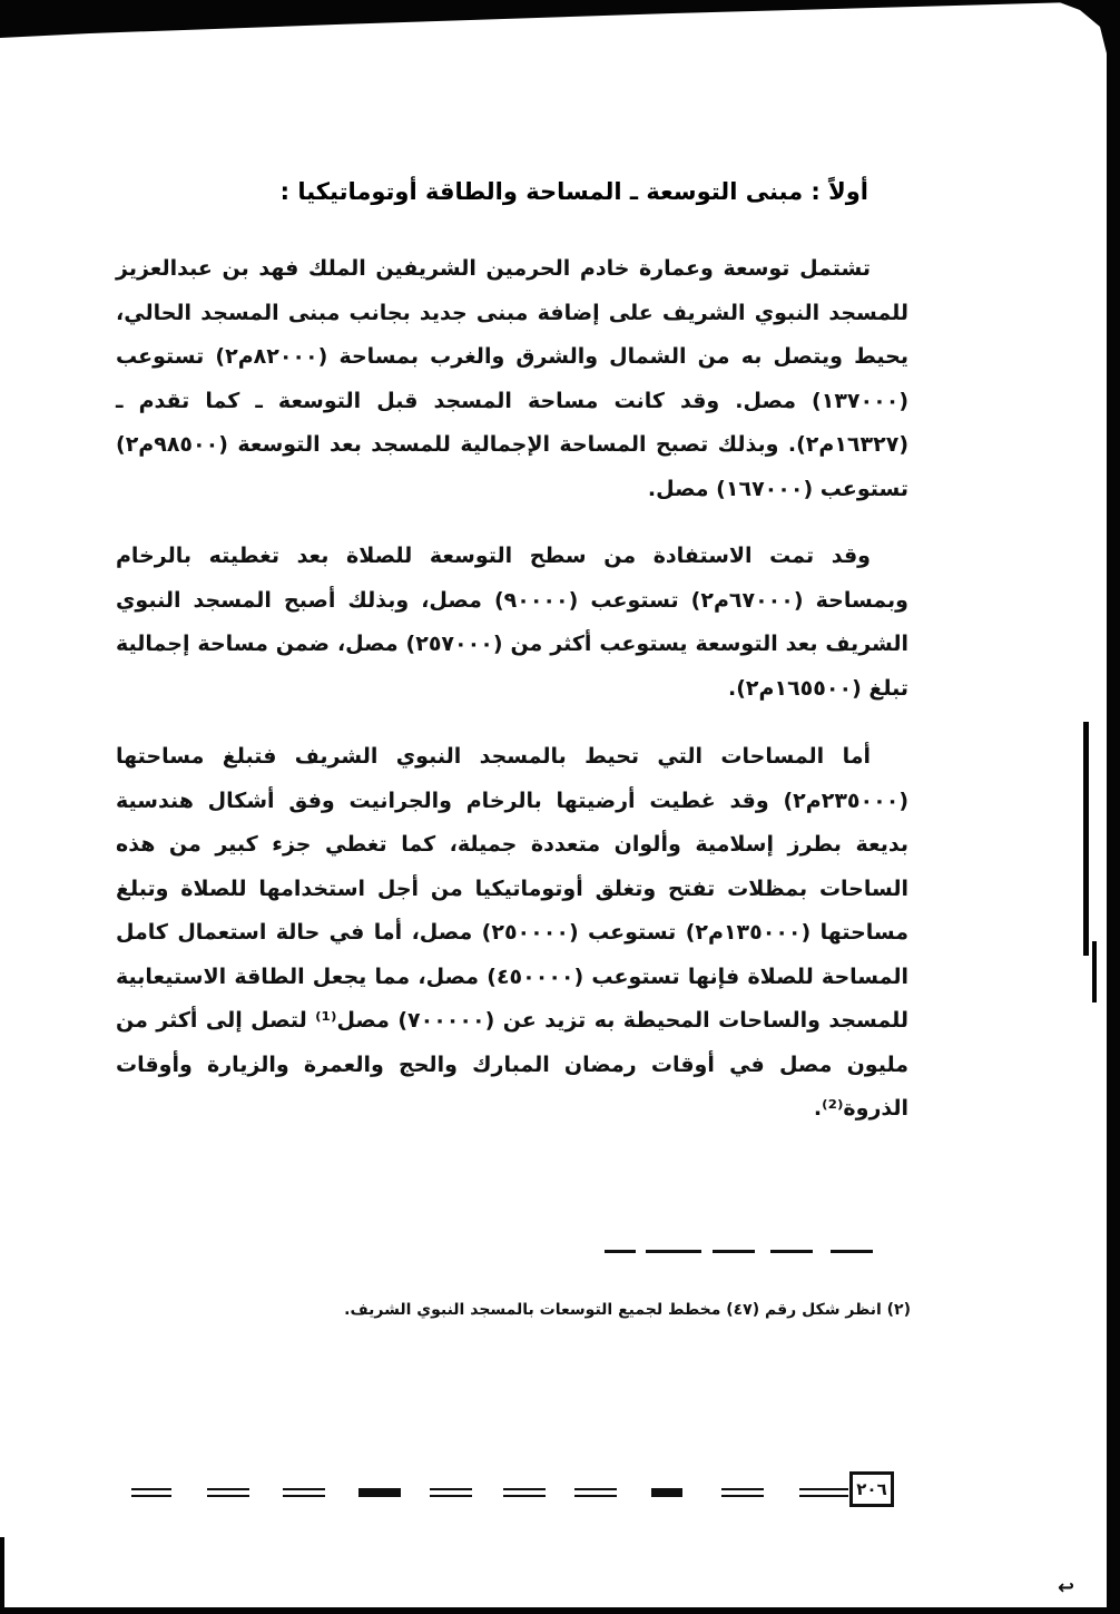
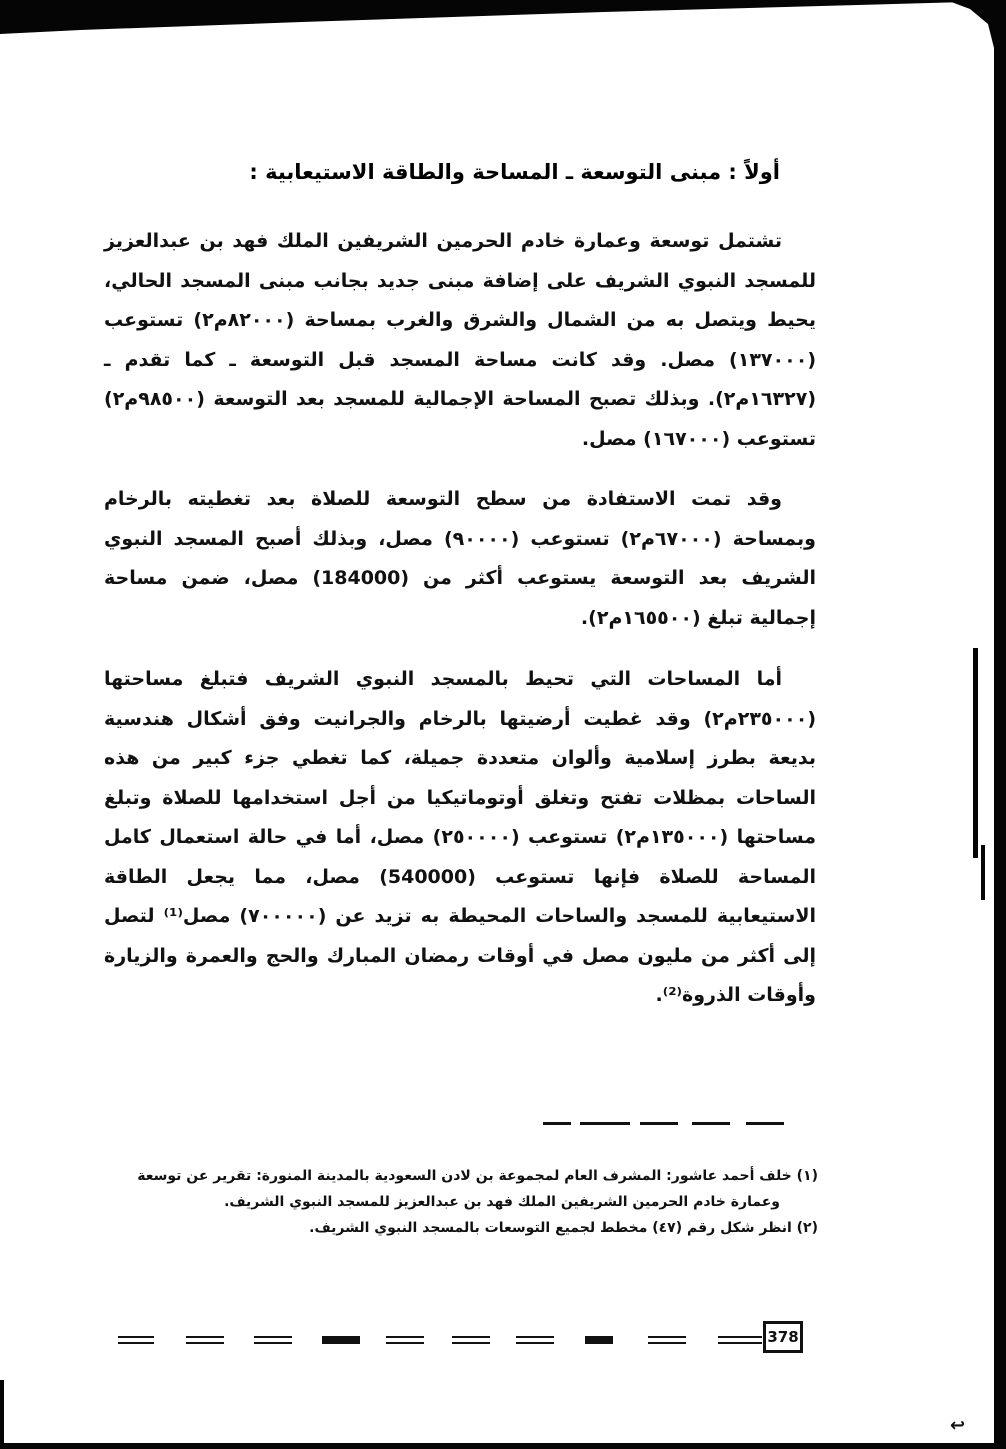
- أولاً : مبنى التوسعة ـ المساحة والطاقة أوتوماتيكيا :
+ أولاً : مبنى التوسعة ـ المساحة والطاقة الاستيعابية :
  تشتمل توسعة وعمارة خادم الحرمين الشريفين الملك فهد بن عبدالعزيز للمسجد النبوي الشريف على إضافة مبنى جديد بجانب مبنى المسجد الحالي، يحيط ويتصل به من الشمال والشرق والغرب بمساحة (٨٢٠٠٠م٢) تستوعب (١٣٧٠٠٠) مصل. وقد كانت مساحة المسجد قبل التوسعة ـ كما تقدم ـ (١٦٣٢٧م٢). وبذلك تصبح المساحة الإجمالية للمسجد بعد التوسعة (٩٨٥٠٠م٢) تستوعب (١٦٧٠٠٠) مصل.
- وقد تمت الاستفادة من سطح التوسعة للصلاة بعد تغطيته بالرخام وبمساحة (٦٧٠٠٠م٢) تستوعب (٩٠٠٠٠) مصل، وبذلك أصبح المسجد النبوي الشريف بعد التوسعة يستوعب أكثر من (٢٥٧٠٠٠) مصل، ضمن مساحة إجمالية تبلغ (١٦٥٥٠٠م٢).
+ وقد تمت الاستفادة من سطح التوسعة للصلاة بعد تغطيته بالرخام وبمساحة (٦٧٠٠٠م٢) تستوعب (٩٠٠٠٠) مصل، وبذلك أصبح المسجد النبوي الشريف بعد التوسعة يستوعب أكثر من (184000) مصل، ضمن مساحة إجمالية تبلغ (١٦٥٥٠٠م٢).
- أما المساحات التي تحيط بالمسجد النبوي الشريف فتبلغ مساحتها (٢٣٥٠٠٠م٢) وقد غطيت أرضيتها بالرخام والجرانيت وفق أشكال هندسية بديعة بطرز إسلامية وألوان متعددة جميلة، كما تغطي جزء كبير من هذه الساحات بمظلات تفتح وتغلق أوتوماتيكيا من أجل استخدامها للصلاة وتبلغ مساحتها (١٣٥٠٠٠م٢) تستوعب (٢٥٠٠٠٠) مصل، أما في حالة استعمال كامل المساحة للصلاة فإنها تستوعب (٤٥٠٠٠٠) مصل، مما يجعل الطاقة الاستيعابية للمسجد والساحات المحيطة به تزيد عن (٧٠٠٠٠٠) مصل⁽¹⁾ لتصل إلى أكثر من مليون مصل في أوقات رمضان المبارك والحج والعمرة والزيارة وأوقات الذروة⁽²⁾.
+ أما المساحات التي تحيط بالمسجد النبوي الشريف فتبلغ مساحتها (٢٣٥٠٠٠م٢) وقد غطيت أرضيتها بالرخام والجرانيت وفق أشكال هندسية بديعة بطرز إسلامية وألوان متعددة جميلة، كما تغطي جزء كبير من هذه الساحات بمظلات تفتح وتغلق أوتوماتيكيا من أجل استخدامها للصلاة وتبلغ مساحتها (١٣٥٠٠٠م٢) تستوعب (٢٥٠٠٠٠) مصل، أما في حالة استعمال كامل المساحة للصلاة فإنها تستوعب (540000) مصل، مما يجعل الطاقة الاستيعابية للمسجد والساحات المحيطة به تزيد عن (٧٠٠٠٠٠) مصل⁽¹⁾ لتصل إلى أكثر من مليون مصل في أوقات رمضان المبارك والحج والعمرة والزيارة وأوقات الذروة⁽²⁾.
+ (١) خلف أحمد عاشور: المشرف العام لمجموعة بن لادن السعودية بالمدينة المنورة: تقرير عن توسعة وعمارة خادم الحرمين الشريفين الملك فهد بن عبدالعزيز للمسجد النبوي الشريف.
  (٢) انظر شكل رقم (٤٧) مخطط لجميع التوسعات بالمسجد النبوي الشريف.
- ٢٠٦
+ 378
  ↩
